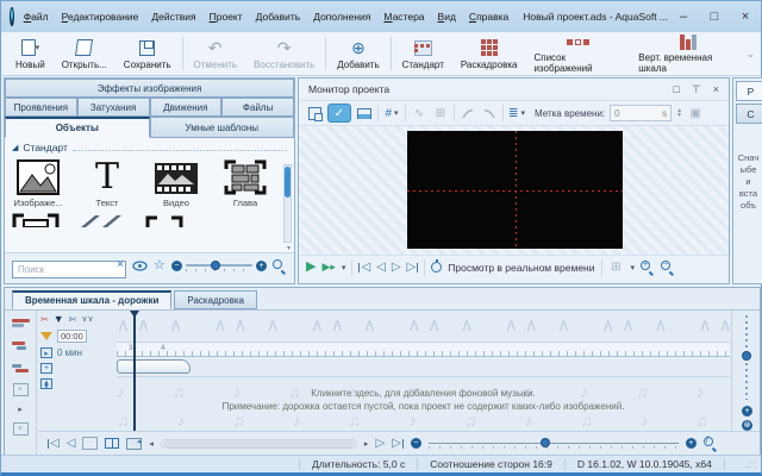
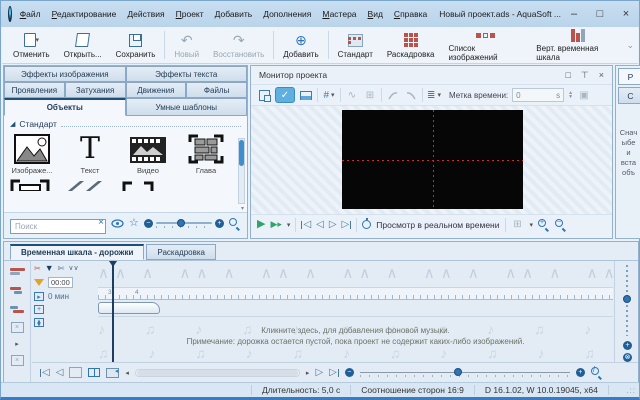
  Файл
  Редактирование
  Действия
  Проект
  Добавить
  Дополнения
  Мастера
  Вид
  Справка
  Новый проект.ads - AquaSoft ...
  –
  □
  ×
- Новый
+ Отменить
  Открыть...
  Сохранить
  ↶
- Отменить
+ Новый
  ↷
  Восстановить
  ⊕
  Добавить
  Стандарт
  Раскадровка
  Список изображений
  Верт. временная шкала
  ⌄
  Эффекты изображения
+ Эффекты текста
  Проявления
  Затухания
  Движения
  Файлы
  Объекты
  Умные шаблоны
  Стандарт
  Изображе...
  T
  Текст
  Видео
  Глава
  Поиск
  ×
  ☆
  Монитор проекта
  □
  ⊤
  ×
  ✓
  #
  ∿
  ⊞
  ≣
  Метка времени:
  0
  s
  ▣
  ▶
  ▶▸
  ◁
  ◁
  ▷
  ▷
  Просмотр в реальном времени
  ⊞
  Р
  С
  Снач
  ыбе
  и
  вста
  объ
  Временная шкала - дорожки
  Раскадровка
  ✂
  ▼
  ✄
  00:00
  0 мин
  ∧∧ ∧ ∧∧ ∧ ∧∧ ∧ ∧∧ ∧ ∧∧ ∧ ∧∧ ∧ ∧∧
  ♪ ♫ ♪ ♫ ♪ ♫ ♪ ♫ ♪ ♫ ♪
  ♪ ♫ ♪ ♫ ♪ ♫ ♪ ♫ ♪ ♫
  Кликните здесь, для добавления фоновой музыки.
  Примечание: дорожка остается пустой, пока проект не содержит каких-либо изображений.
  ◁
  ◁
  ▷
  ▷
  Длительность: 5,0 с
  Соотношение сторон 16:9
  D 16.1.02, W 10.0.19045, x64
  .::
